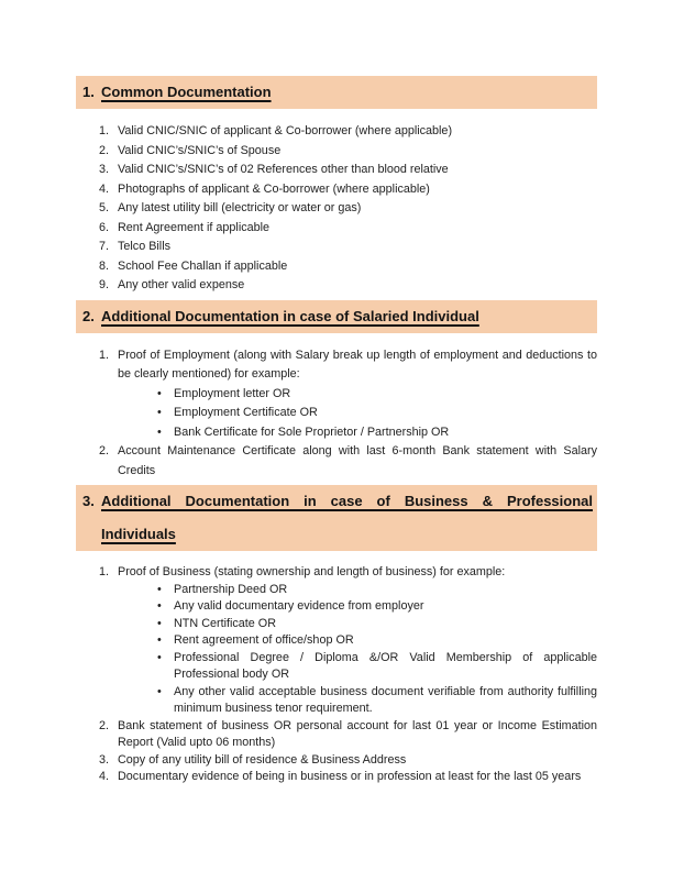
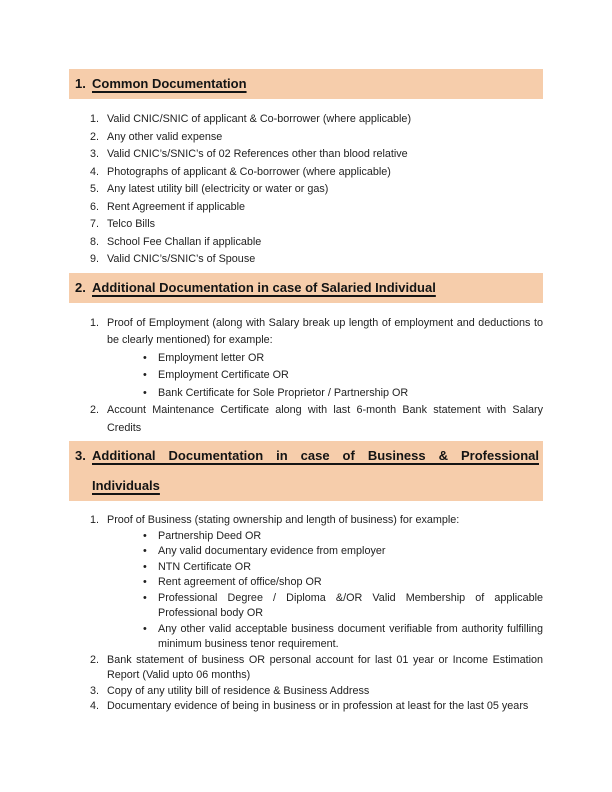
  1.
  Common Documentation
  1.
  Valid CNIC/SNIC of applicant & Co-borrower (where applicable)
  2.
- Valid CNIC’s/SNIC’s of Spouse
+ Any other valid expense
  3.
  Valid CNIC’s/SNIC’s of 02 References other than blood relative
  4.
  Photographs of applicant & Co-borrower (where applicable)
  5.
  Any latest utility bill (electricity or water or gas)
  6.
  Rent Agreement if applicable
  7.
  Telco Bills
  8.
  School Fee Challan if applicable
  9.
- Any other valid expense
+ Valid CNIC’s/SNIC’s of Spouse
  2.
  Additional Documentation in case of Salaried Individual
  1.
  Proof of Employment (along with Salary break up length of employment and deductions to be clearly mentioned) for example:
  •
  Employment letter OR
  •
  Employment Certificate OR
  •
  Bank Certificate for Sole Proprietor / Partnership OR
  2.
  Account Maintenance Certificate along with last 6-month Bank statement with Salary Credits
  3.
  Additional Documentation in case of Business & Professional Individuals
  1.
  Proof of Business (stating ownership and length of business) for example:
  •
  Partnership Deed OR
  •
  Any valid documentary evidence from employer
  •
  NTN Certificate OR
  •
  Rent agreement of office/shop OR
  •
  Professional Degree / Diploma &/OR Valid Membership of applicable Professional body OR
  •
  Any other valid acceptable business document verifiable from authority fulfilling minimum business tenor requirement.
  2.
  Bank statement of business OR personal account for last 01 year or Income Estimation Report (Valid upto 06 months)
  3.
  Copy of any utility bill of residence & Business Address
  4.
  Documentary evidence of being in business or in profession at least for the last 05 years
